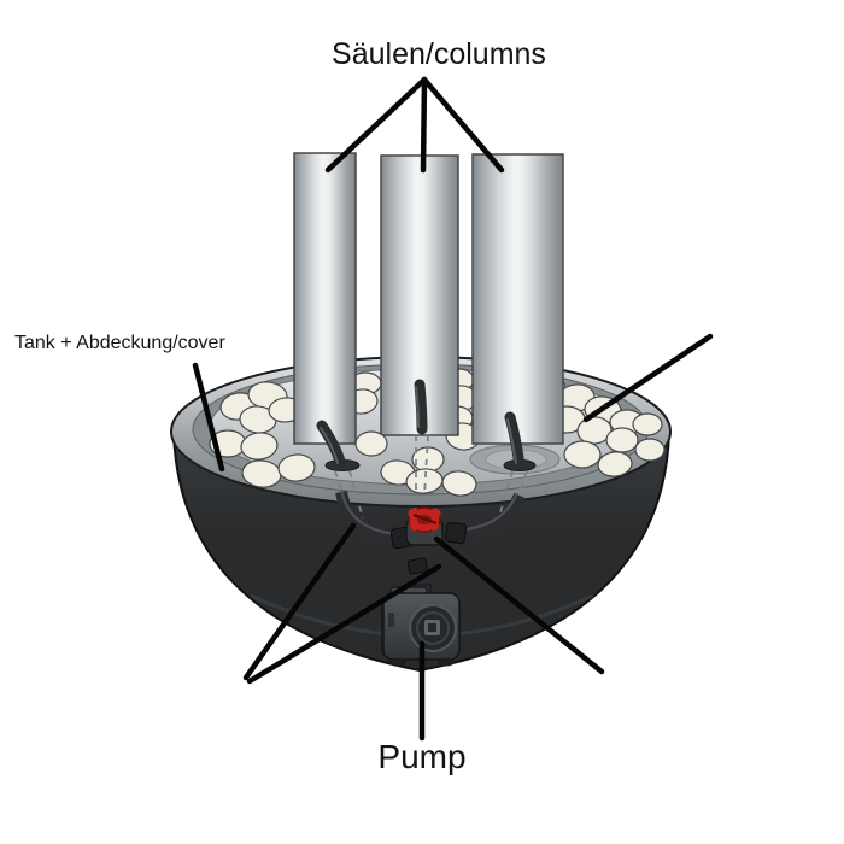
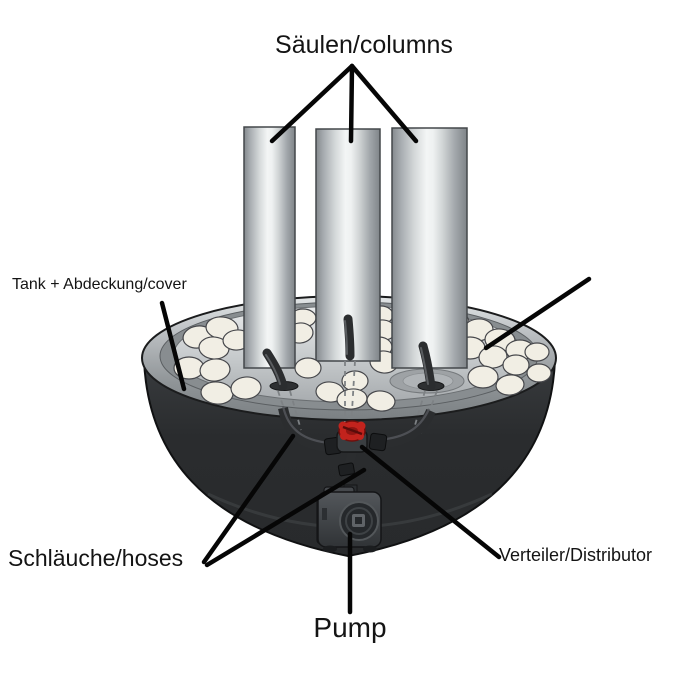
  Säulen/columns
  Tank + Abdeckung/cover
+ Schläuche/hoses
+ Verteiler/Distributor
  Pump
